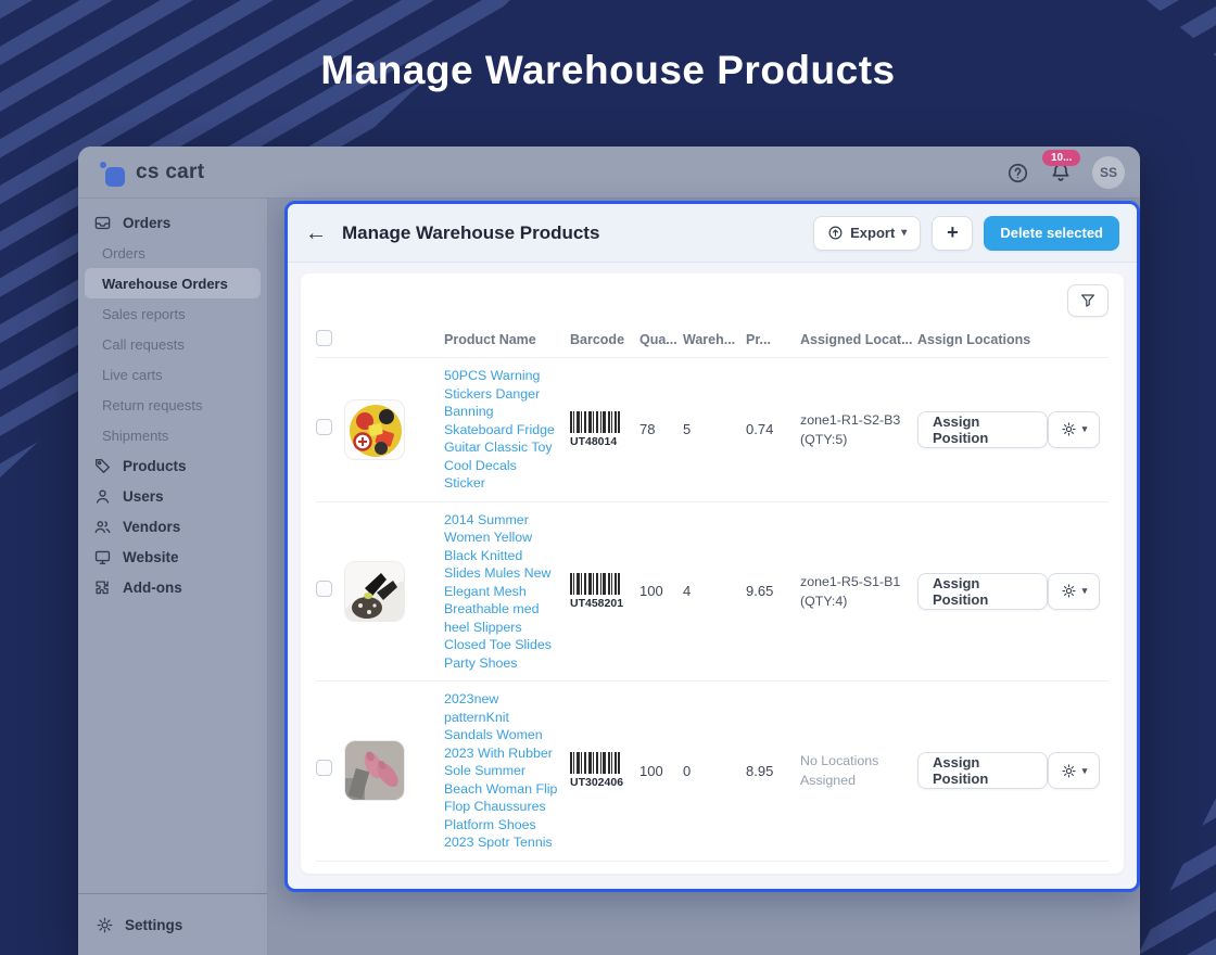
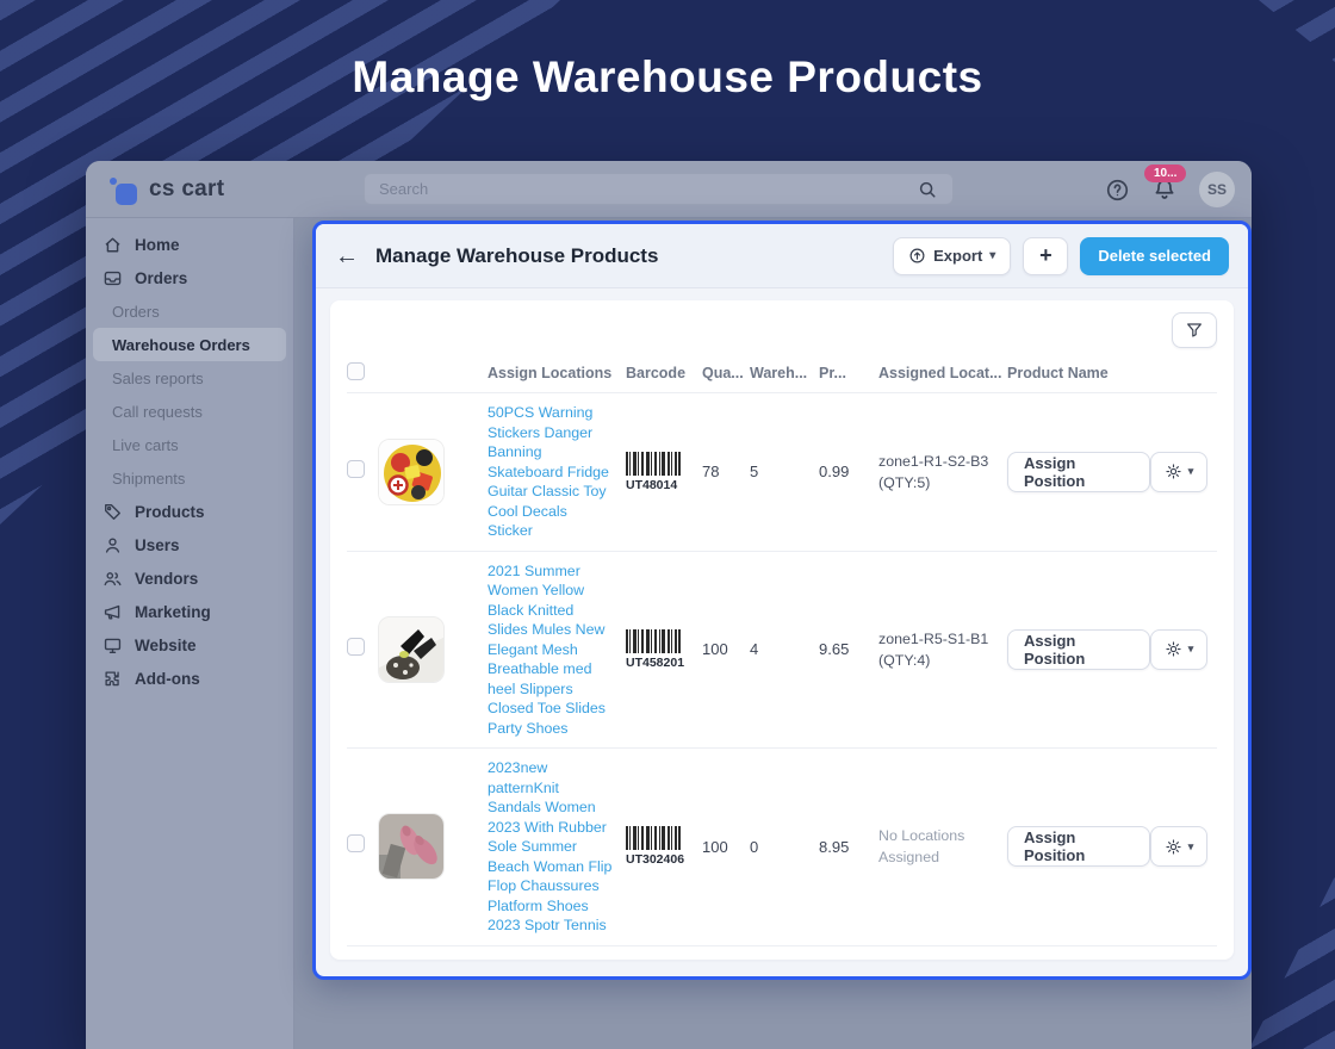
  Manage Warehouse Products
  cs cart
+ Search
  10...
  SS
+ Home
  Orders
  Orders
  Warehouse Orders
  Sales reports
  Call requests
  Live carts
- Return requests
  Shipments
  Products
  Users
  Vendors
+ Marketing
  Website
  Add-ons
- Settings
  ←
  Manage Warehouse Products
  Export
  ▾
  +
  Delete selected
- Product Name
+ Assign Locations
  Barcode
  Qua...
  Wareh...
  Pr...
  Assigned Locat...
- Assign Locations
+ Product Name
  50PCS Warning Stickers Danger Banning Skateboard Fridge Guitar Classic Toy Cool Decals Sticker
  UT48014
  78
  5
- 0.74
+ 0.99
  zone1-R1-S2-B3 (QTY:5)
  Assign Position
  ▾
- 2014 Summer Women Yellow Black Knitted Slides Mules New Elegant Mesh Breathable med heel Slippers Closed Toe Slides Party Shoes
+ 2021 Summer Women Yellow Black Knitted Slides Mules New Elegant Mesh Breathable med heel Slippers Closed Toe Slides Party Shoes
  UT458201
  100
  4
  9.65
  zone1-R5-S1-B1 (QTY:4)
  Assign Position
  ▾
  2023new patternKnit Sandals Women 2023 With Rubber Sole Summer Beach Woman Flip Flop Chaussures Platform Shoes 2023 Spotr Tennis
  UT302406
  100
  0
  8.95
  No Locations Assigned
  Assign Position
  ▾
